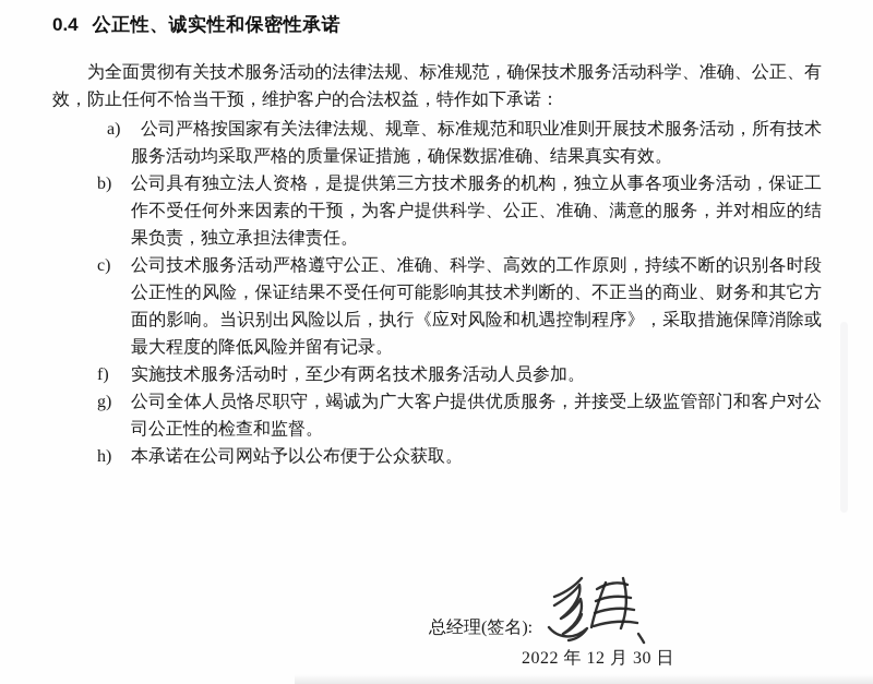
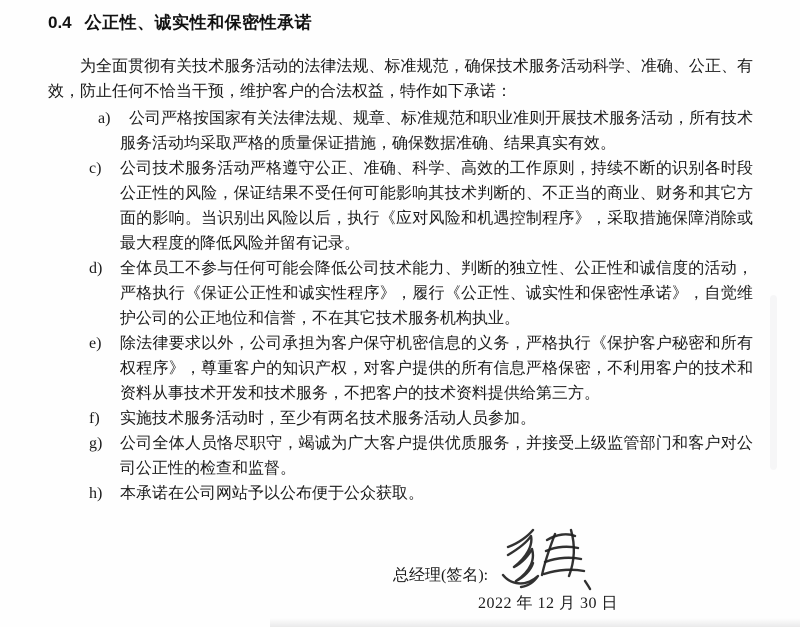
  0.4 公正性、诚实性和保密性承诺
  为全面贯彻有关技术服务活动的法律法规、标准规范，确保技术服务活动科学、准确、公正、有效，防止任何不恰当干预，维护客户的合法权益，特作如下承诺：
  a)
  公司严格按国家有关法律法规、规章、标准规范和职业准则开展技术服务活动，所有技术服务活动均采取严格的质量保证措施，确保数据准确、结果真实有效。
- b)
- 公司具有独立法人资格，是提供第三方技术服务的机构，独立从事各项业务活动，保证工作不受任何外来因素的干预，为客户提供科学、公正、准确、满意的服务，并对相应的结果负责，独立承担法律责任。
  c)
  公司技术服务活动严格遵守公正、准确、科学、高效的工作原则，持续不断的识别各时段公正性的风险，保证结果不受任何可能影响其技术判断的、不正当的商业、财务和其它方面的影响。当识别出风险以后，执行《应对风险和机遇控制程序》，采取措施保障消除或最大程度的降低风险并留有记录。
+ d)
+ 全体员工不参与任何可能会降低公司技术能力、判断的独立性、公正性和诚信度的活动，严格执行《保证公正性和诚实性程序》，履行《公正性、诚实性和保密性承诺》，自觉维护公司的公正地位和信誉，不在其它技术服务机构执业。
+ e)
+ 除法律要求以外，公司承担为客户保守机密信息的义务，严格执行《保护客户秘密和所有权程序》，尊重客户的知识产权，对客户提供的所有信息严格保密，不利用客户的技术和资料从事技术开发和技术服务，不把客户的技术资料提供给第三方。
  f)
  实施技术服务活动时，至少有两名技术服务活动人员参加。
  g)
  公司全体人员恪尽职守，竭诚为广大客户提供优质服务，并接受上级监管部门和客户对公司公正性的检查和监督。
  h)
  本承诺在公司网站予以公布便于公众获取。
  总经理(签名):
  2022 年 12 月 30 日
